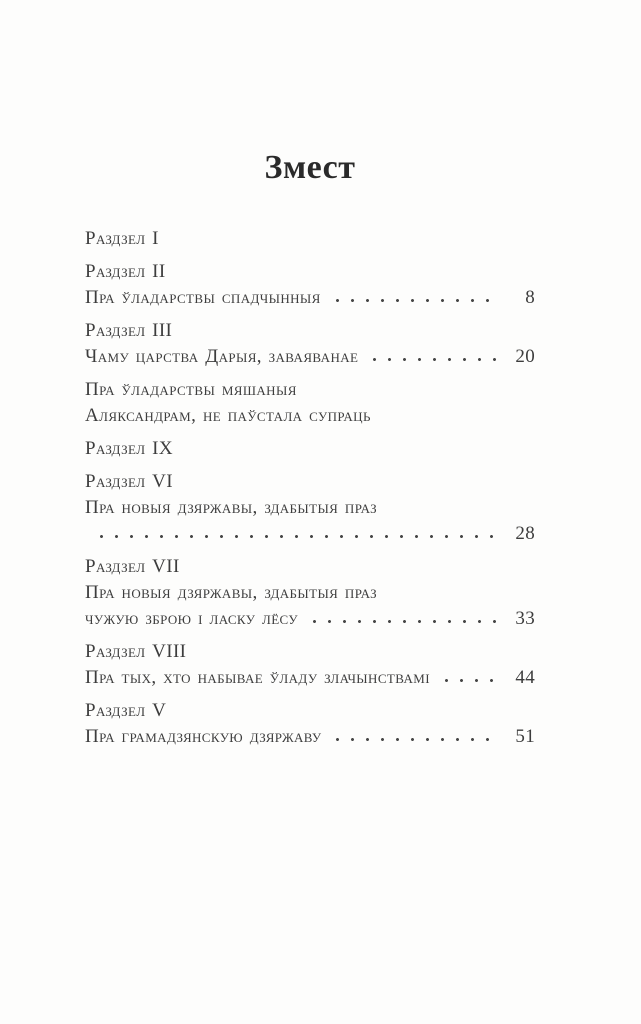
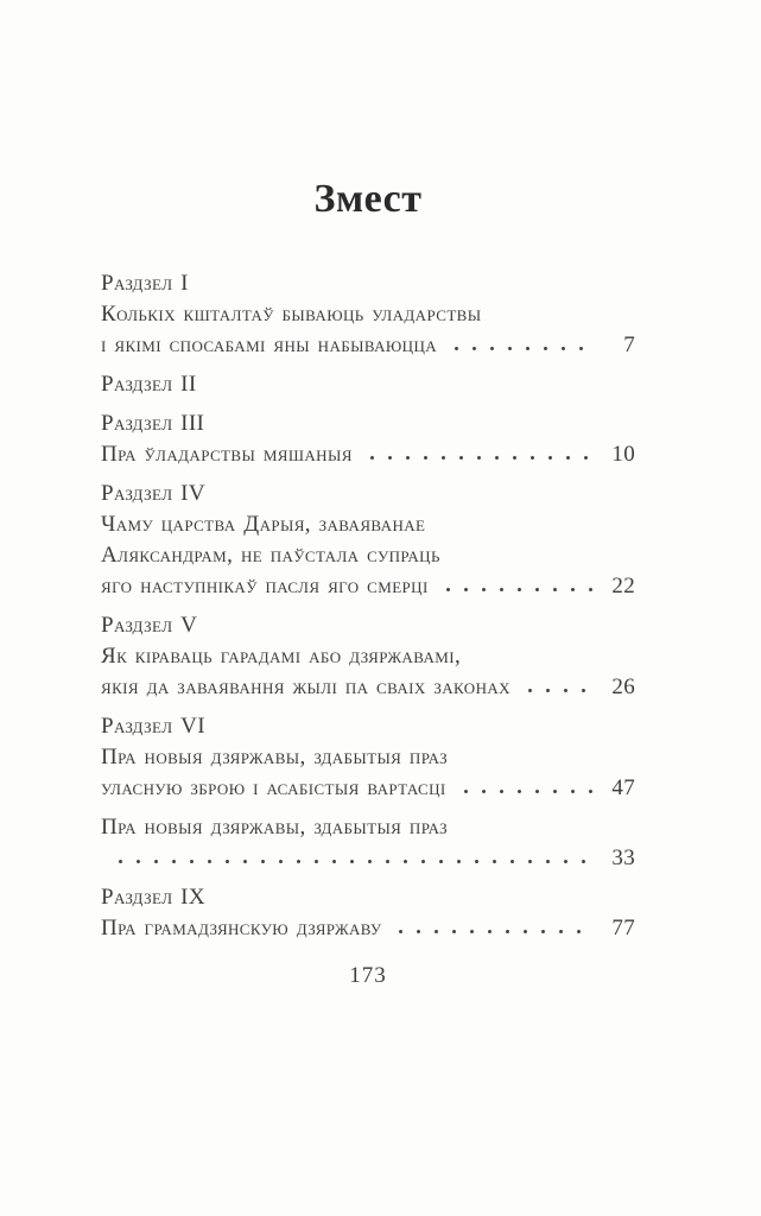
  Змест
  Раздзел I
+ Колькіх кшталтаў бываюць уладарствы
+ і якімі спосабамі яны набываюцца
+ 7
  Раздзел II
- Пра ўладарствы спадчынныя
- 8
  Раздзел III
- Чаму царства Дарыя, заваяванае
+ Пра ўладарствы мяшаныя
- 20
+ 10
+ Раздзел IV
- Пра ўладарствы мяшаныя
+ Чаму царства Дарыя, заваяванае
  Аляксандрам, не паўстала супраць
+ яго наступнікаў пасля яго смерці
+ 22
- Раздзел IX
+ Раздзел V
+ Як кіраваць гарадамі або дзяржавамі,
+ якія да заваявання жылі па сваіх законах
+ 26
  Раздзел VI
  Пра новыя дзяржавы, здабытыя праз
+ уласную зброю і асабістыя вартасці
- 28
+ 47
- Раздзел VII
  Пра новыя дзяржавы, здабытыя праз
- чужую зброю і ласку лёсу
  33
- Раздзел VIII
- Пра тых, хто набывае ўладу злачынствамі
- 44
- Раздзел V
+ Раздзел IX
  Пра грамадзянскую дзяржаву
- 51
+ 77
+ 173
